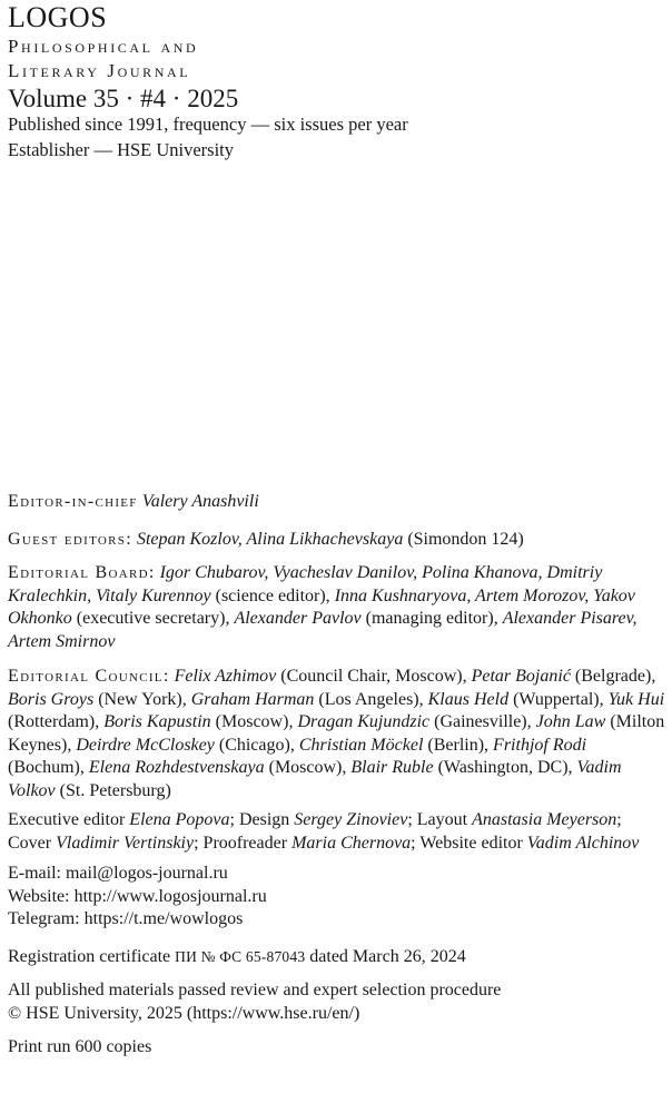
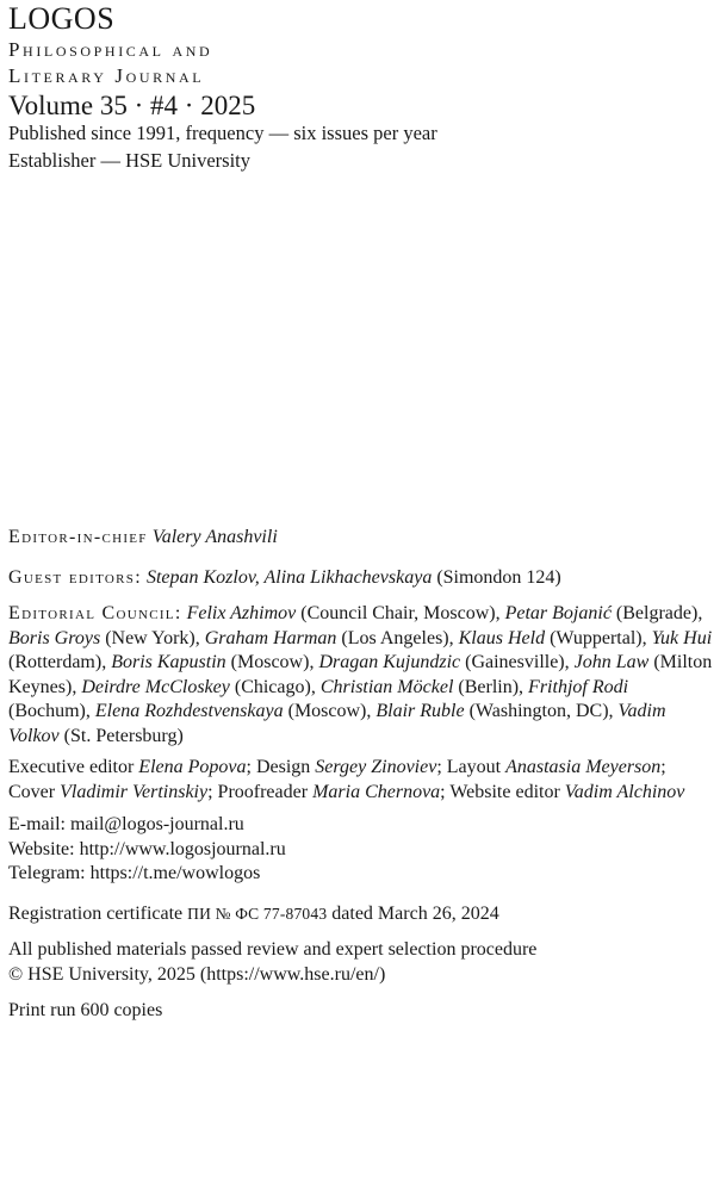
  LOGOS
  Philosophical and
  Literary Journal
  Volume 35 · #4 · 2025
  Published since 1991, frequency — six issues per year
  Establisher — HSE University
  Editor-in-chief Valery Anashvili
  Guest editors: Stepan Kozlov, Alina Likhachevskaya (Simondon 124)
- Editorial Board: Igor Chubarov, Vyacheslav Danilov, Polina Khanova, Dmitriy Kralechkin, Vitaly Kurennoy (science editor), Inna Kushnaryova, Artem Morozov, Yakov Okhonko (executive secretary), Alexander Pavlov (managing editor), Alexander Pisarev, Artem Smirnov
  Editorial Council: Felix Azhimov (Council Chair, Moscow), Petar Bojanić (Belgrade), Boris Groys (New York), Graham Harman (Los Angeles), Klaus Held (Wuppertal), Yuk Hui (Rotterdam), Boris Kapustin (Moscow), Dragan Kujundzic (Gainesville), John Law (Milton Keynes), Deirdre McCloskey (Chicago), Christian Möckel (Berlin), Frithjof Rodi (Bochum), Elena Rozhdestvenskaya (Moscow), Blair Ruble (Washington, DC), Vadim Volkov (St. Petersburg)
  Executive editor Elena Popova; Design Sergey Zinoviev; Layout Anastasia Meyerson; Cover Vladimir Vertinskiy; Proofreader Maria Chernova; Website editor Vadim Alchinov
  E-mail: mail@logos-journal.ru
  Website: http://www.logosjournal.ru
  Telegram: https://t.me/wowlogos
- Registration certificate ПИ № ФС 65-87043 dated March 26, 2024
+ Registration certificate ПИ № ФС 77-87043 dated March 26, 2024
  All published materials passed review and expert selection procedure
  © HSE University, 2025 (https://www.hse.ru/en/)
  Print run 600 copies
